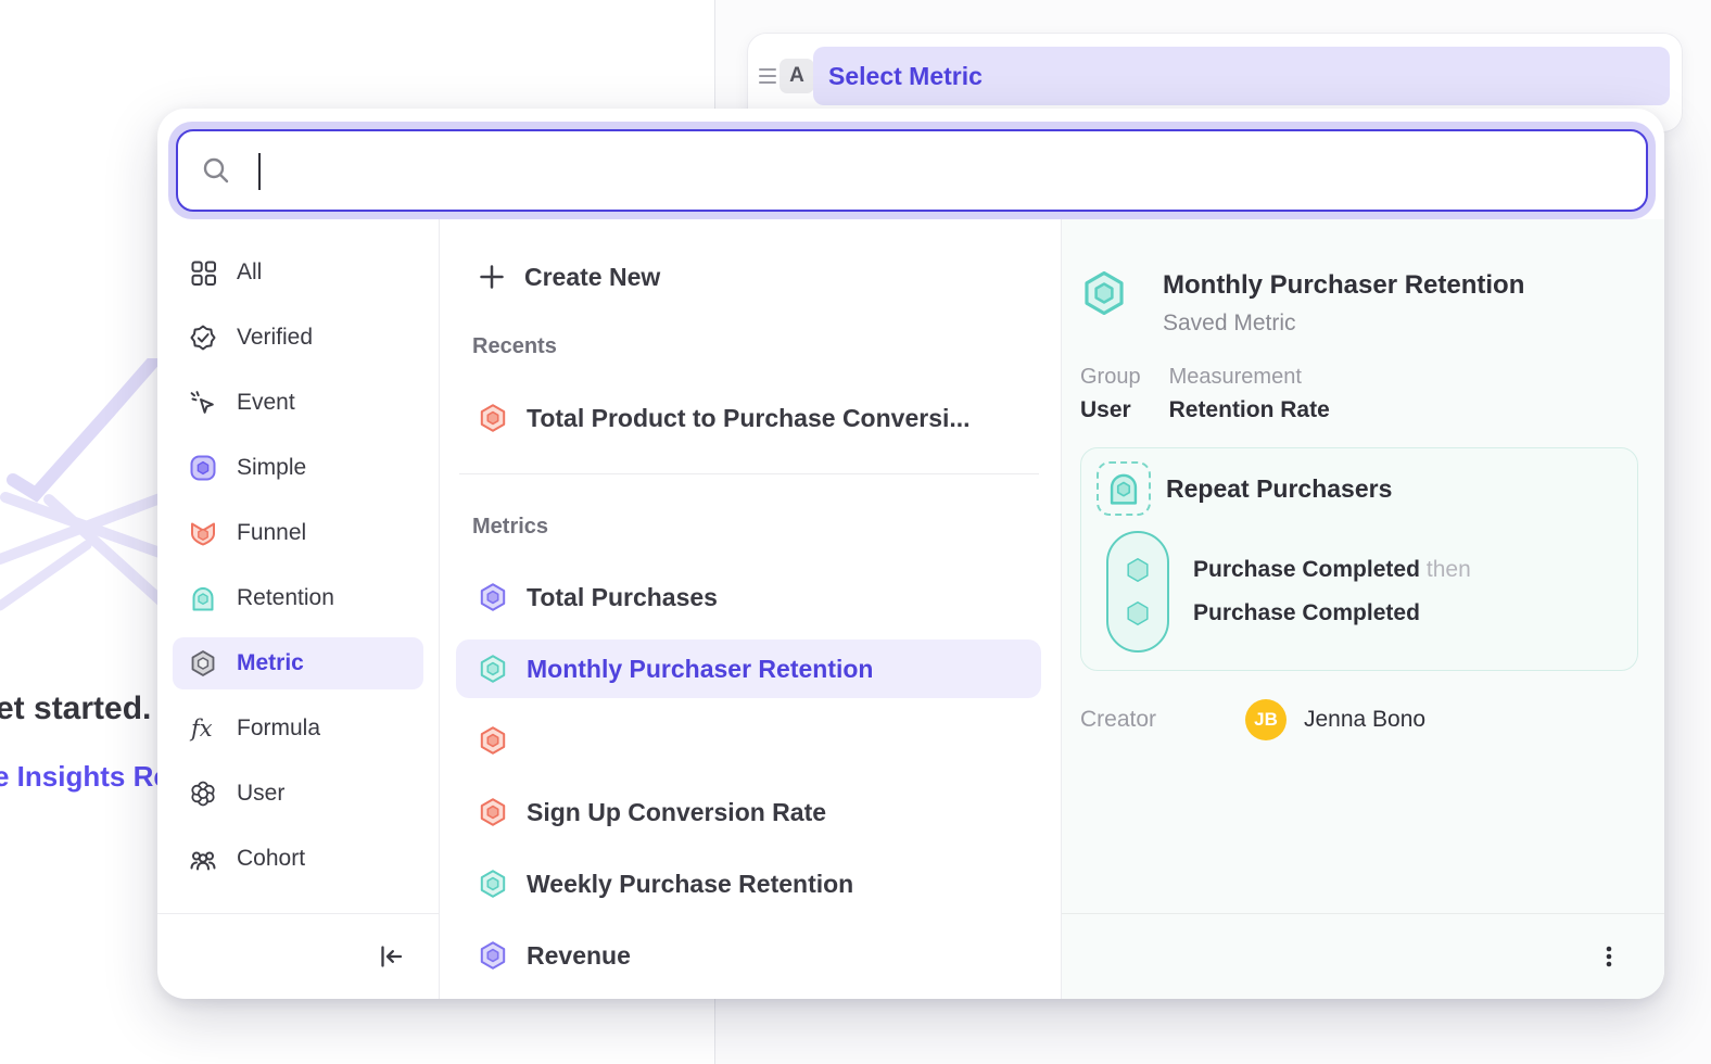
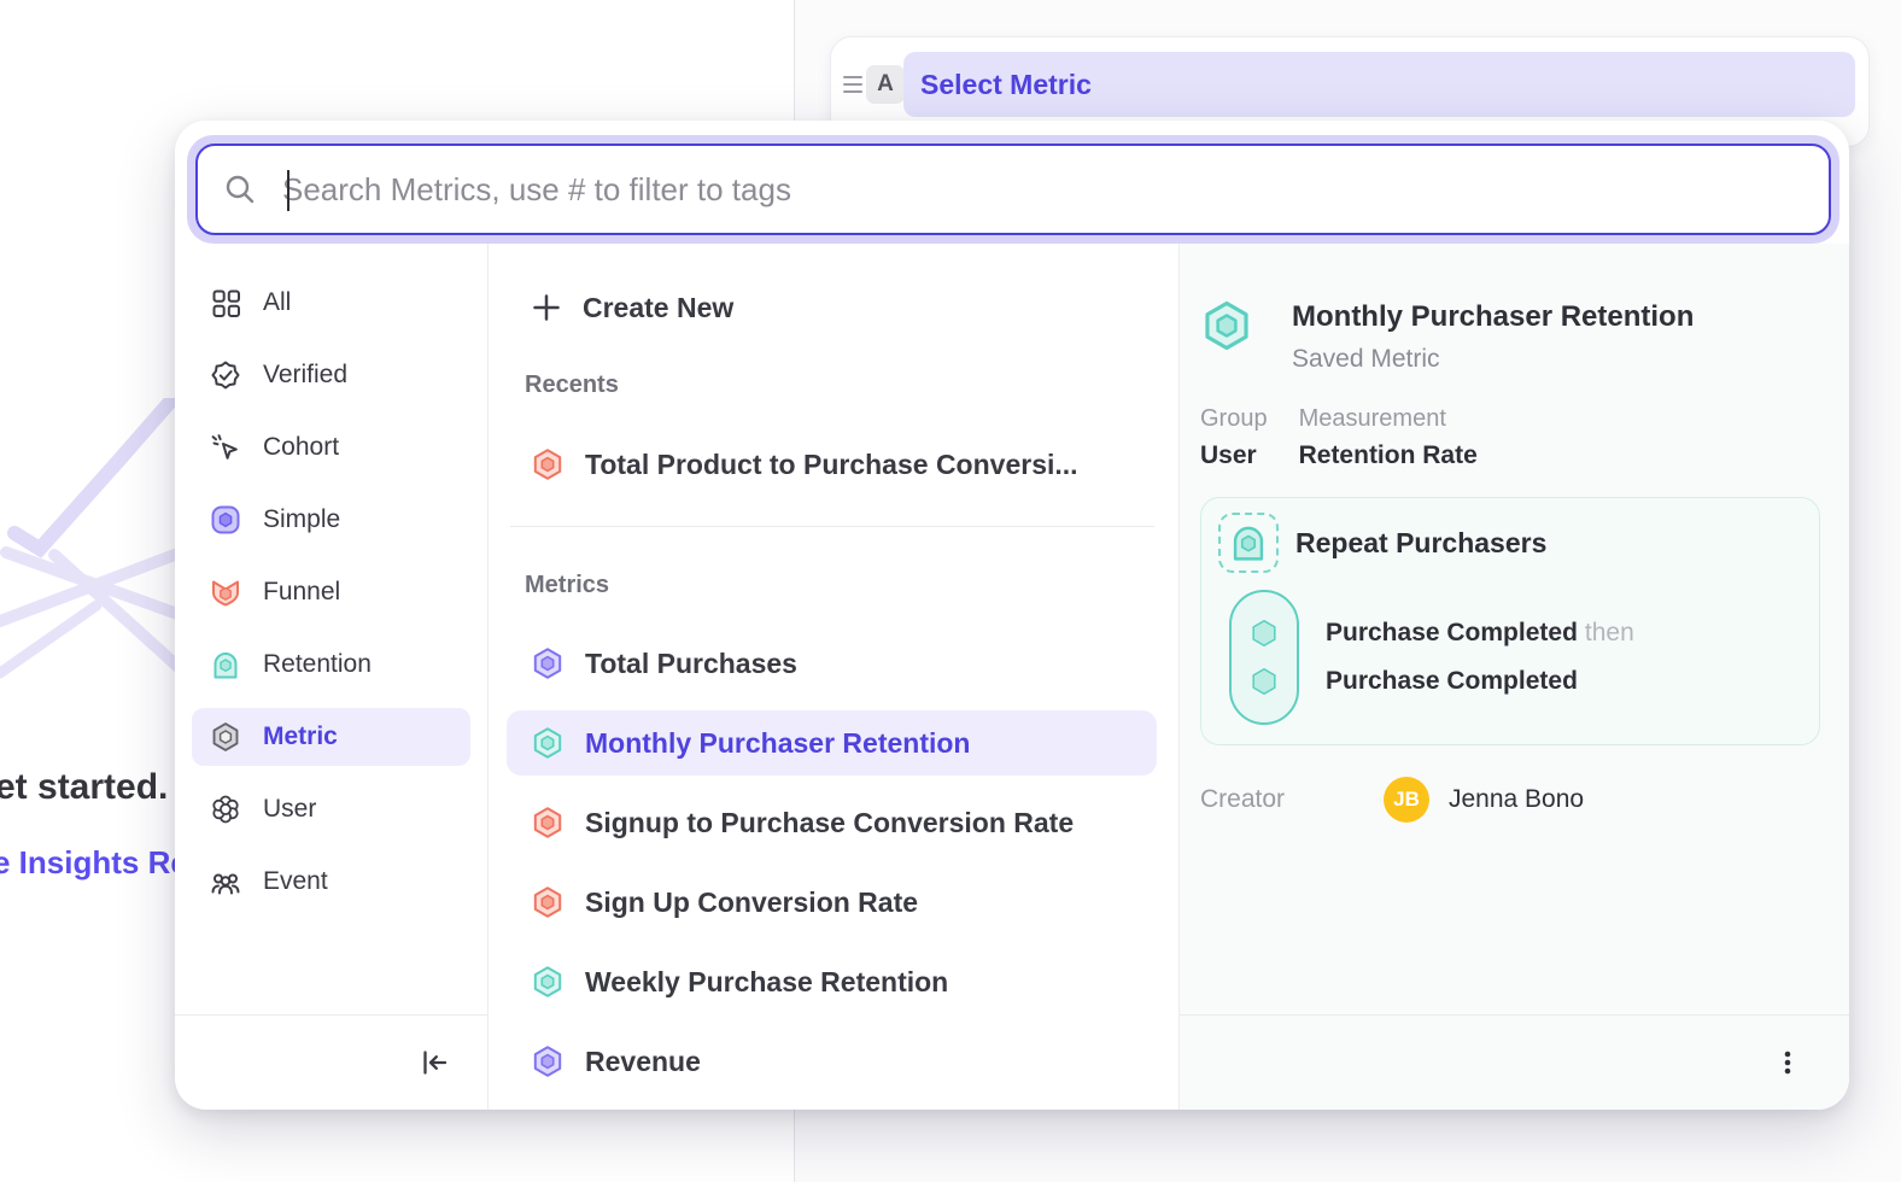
  et started.
  e Insights R
  A
  Select Metric
+ Search Metrics, use # to filter to tags
  All
  Verified
- Event
+ Cohort
  Simple
  Funnel
  Retention
  Metric
- fx
- Formula
  User
- Cohort
+ Event
  Create New
  Recents
  Total Product to Purchase Conversi...
  Metrics
  Total Purchases
  Monthly Purchaser Retention
+ Signup to Purchase Conversion Rate
  Sign Up Conversion Rate
  Weekly Purchase Retention
  Revenue
  Monthly Purchaser Retention
  Saved Metric
  Group
  User
  Measurement
  Retention Rate
  Repeat Purchasers
  Purchase Completed then
  Purchase Completed
  Creator
  JB
  Jenna Bono
